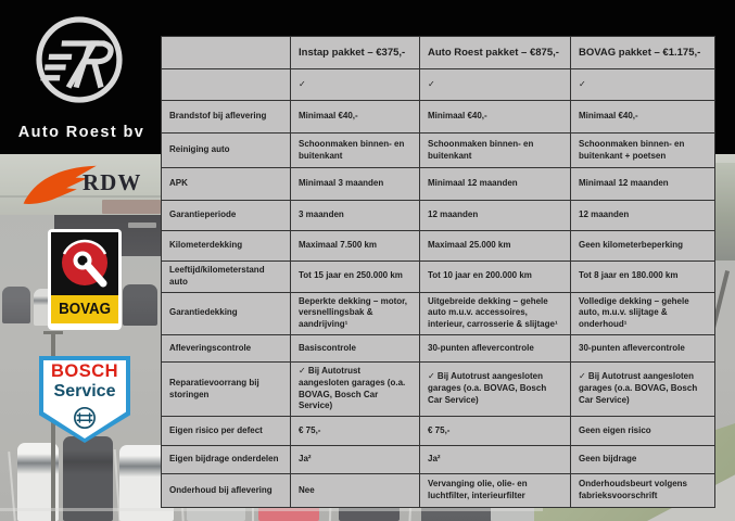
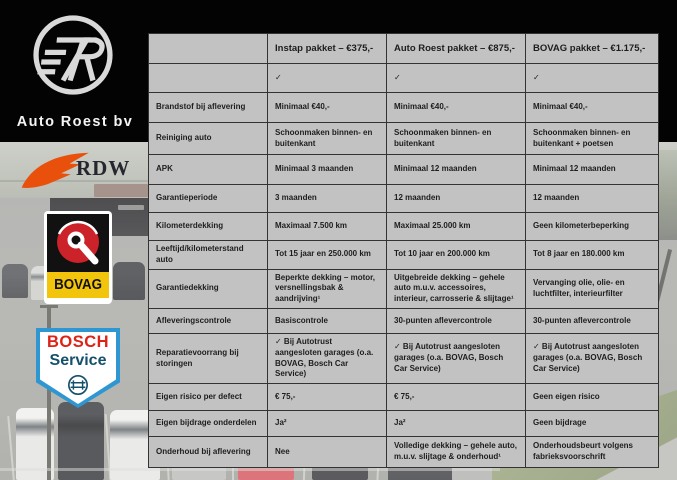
  Auto Roest bv
  RDW
  BOVAG
  BOSCH
  Service
  	Instap pakket – €375,-	Auto Roest pakket – €875,-	BOVAG pakket – €1.175,-
  	✓	✓	✓
  Brandstof bij aflevering	Minimaal €40,-	Minimaal €40,-	Minimaal €40,-
  Reiniging auto	Schoonmaken binnen- en buitenkant	Schoonmaken binnen- en buitenkant	Schoonmaken binnen- en buitenkant + poetsen
  APK	Minimaal 3 maanden	Minimaal 12 maanden	Minimaal 12 maanden
  Garantieperiode	3 maanden	12 maanden	12 maanden
  Kilometerdekking	Maximaal 7.500 km	Maximaal 25.000 km	Geen kilometerbeperking
  Leeftijd/kilometerstand auto	Tot 15 jaar en 250.000 km	Tot 10 jaar en 200.000 km	Tot 8 jaar en 180.000 km
- Garantiedekking	Beperkte dekking – motor, versnellingsbak & aandrijving¹	Uitgebreide dekking – gehele auto m.u.v. accessoires, interieur, carrosserie & slijtage¹	Volledige dekking – gehele auto, m.u.v. slijtage & onderhoud¹
+ Garantiedekking	Beperkte dekking – motor, versnellingsbak & aandrijving¹	Uitgebreide dekking – gehele auto m.u.v. accessoires, interieur, carrosserie & slijtage¹	Vervanging olie, olie- en luchtfilter, interieurfilter
  Afleveringscontrole	Basiscontrole	30-punten aflevercontrole	30-punten aflevercontrole
  Reparatievoorrang bij storingen	✓ Bij Autotrust aangesloten garages (o.a. BOVAG, Bosch Car Service)	✓ Bij Autotrust aangesloten garages (o.a. BOVAG, Bosch Car Service)	✓ Bij Autotrust aangesloten garages (o.a. BOVAG, Bosch Car Service)
  Eigen risico per defect	€ 75,-	€ 75,-	Geen eigen risico
  Eigen bijdrage onderdelen	Ja²	Ja²	Geen bijdrage
- Onderhoud bij aflevering	Nee	Vervanging olie, olie- en luchtfilter, interieurfilter	Onderhoudsbeurt volgens fabrieksvoorschrift
+ Onderhoud bij aflevering	Nee	Volledige dekking – gehele auto, m.u.v. slijtage & onderhoud¹	Onderhoudsbeurt volgens fabrieksvoorschrift
